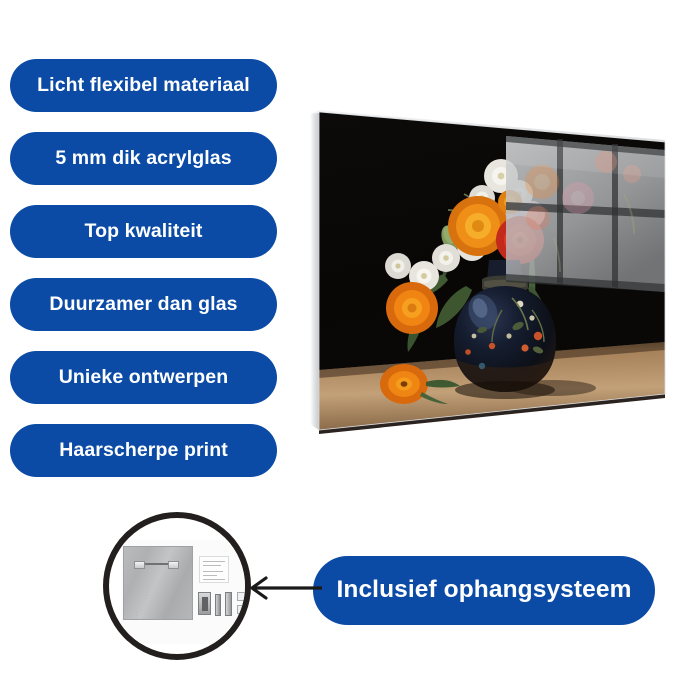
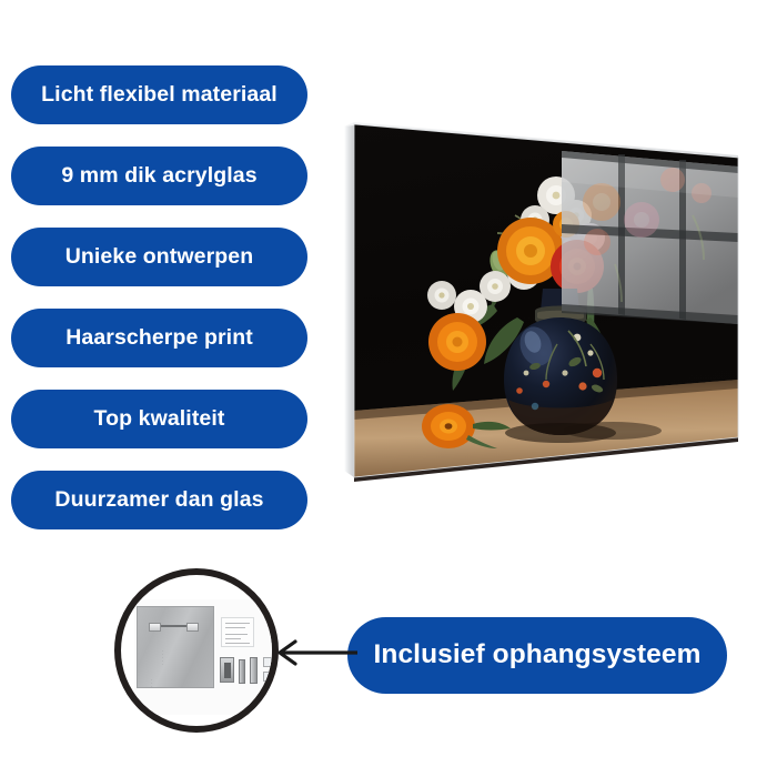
  Licht flexibel materiaal
- 5 mm dik acrylglas
+ 9 mm dik acrylglas
- Top kwaliteit
+ Unieke ontwerpen
- Duurzamer dan glas
+ Haarscherpe print
- Unieke ontwerpen
+ Top kwaliteit
- Haarscherpe print
+ Duurzamer dan glas
  Inclusief ophangsysteem
